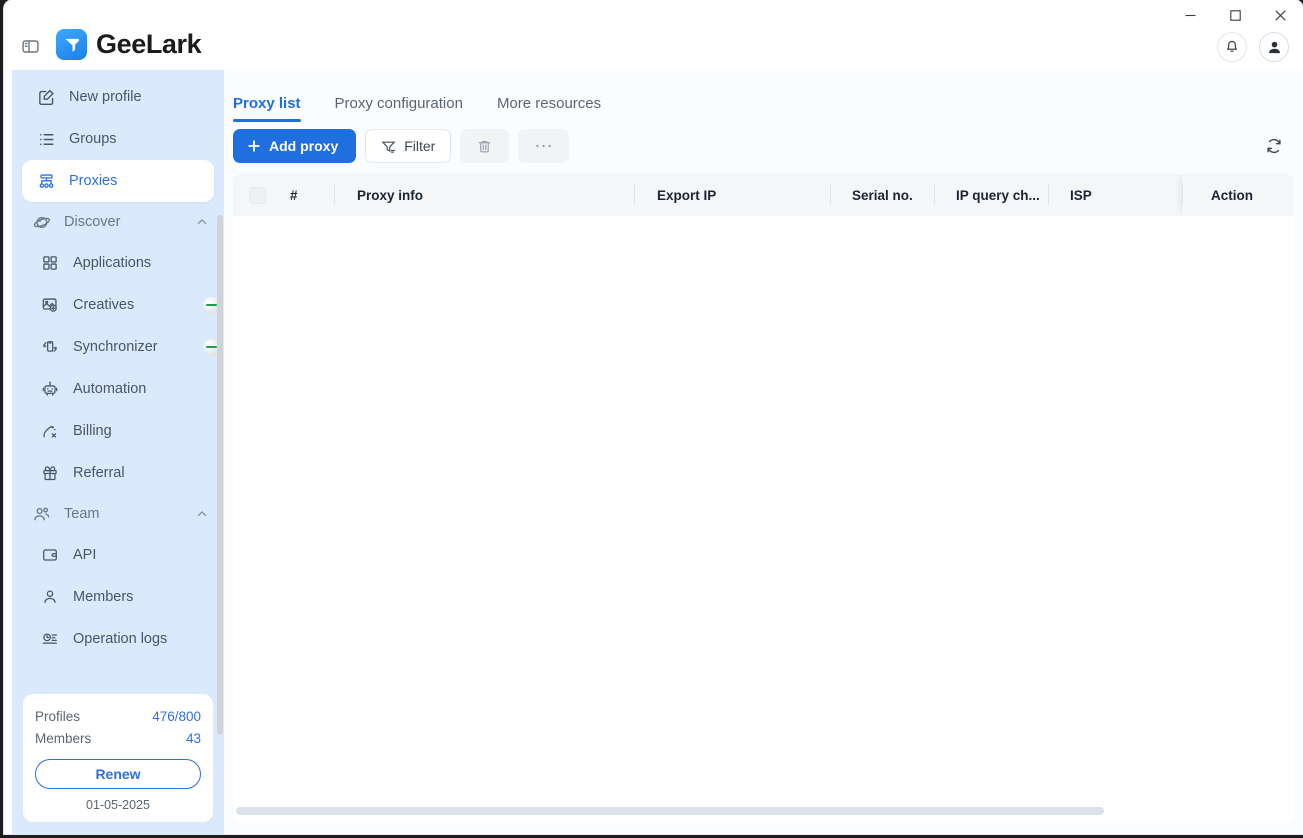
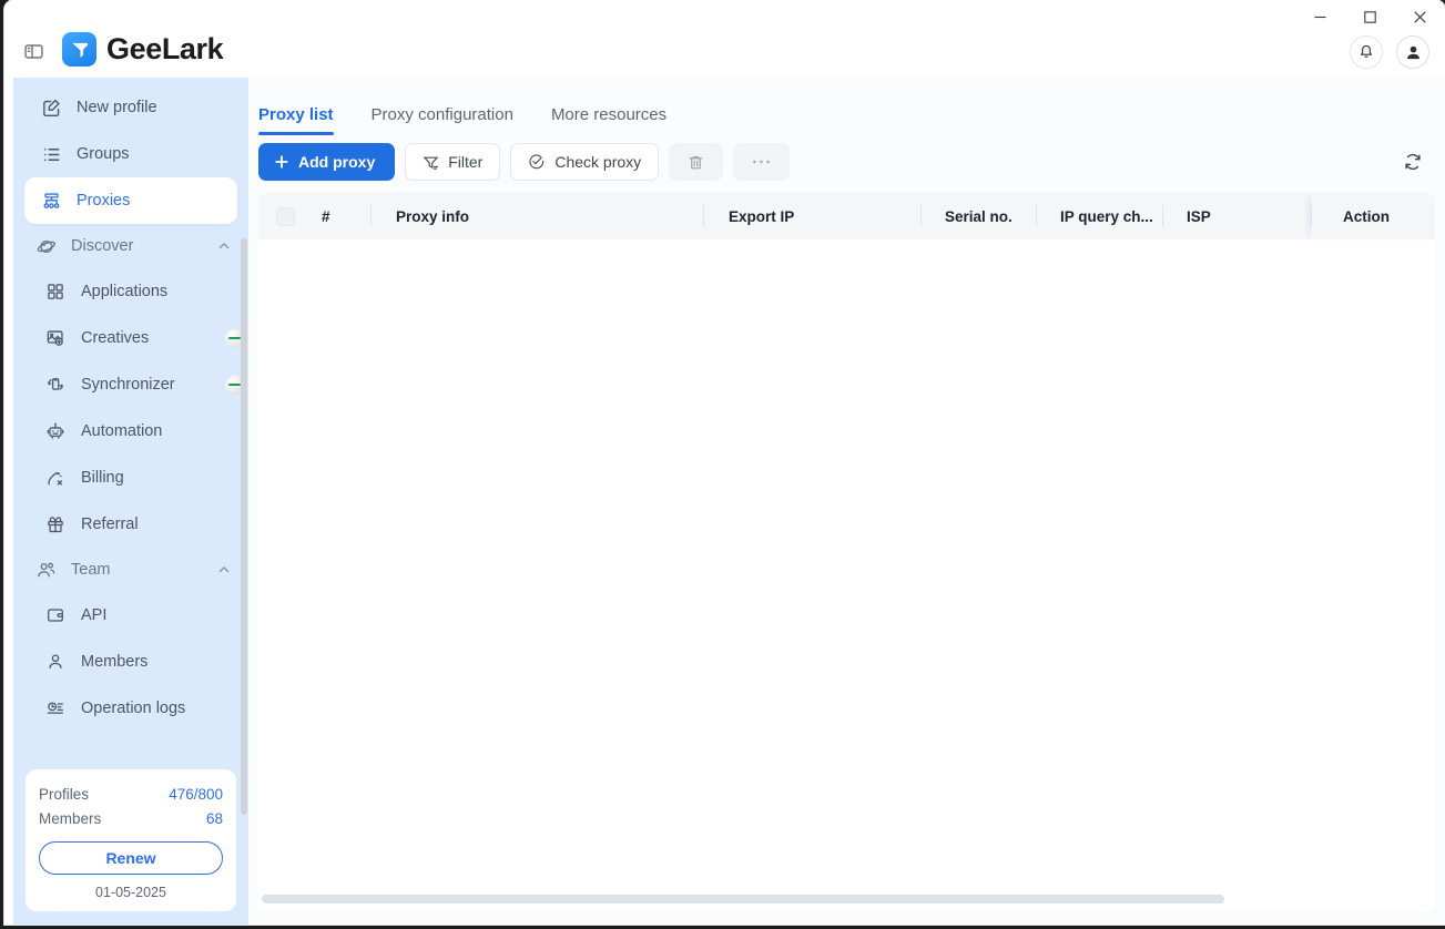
  GeeLark
  New profile
  Groups
  Proxies
  Discover
  Applications
  Creatives
  Synchronizer
  Automation
  Billing
  Referral
  Team
  API
  Members
  Operation logs
  Profiles
  476/800
  Members
- 43
+ 68
  Renew
  01-05-2025
  Proxy list
  Proxy configuration
  More resources
  Add proxy
  Filter
+ Check proxy
  #
  Proxy info
  Export IP
  Serial no.
  IP query ch...
  ISP
  Action
